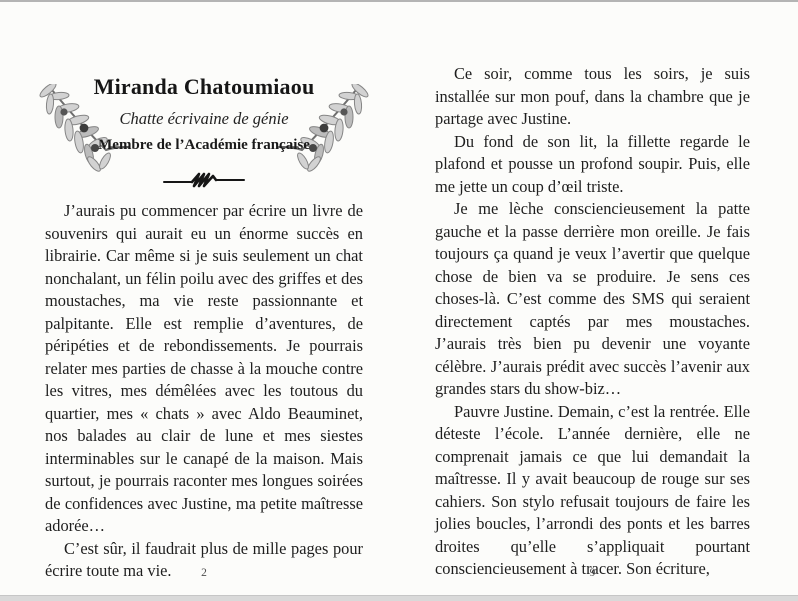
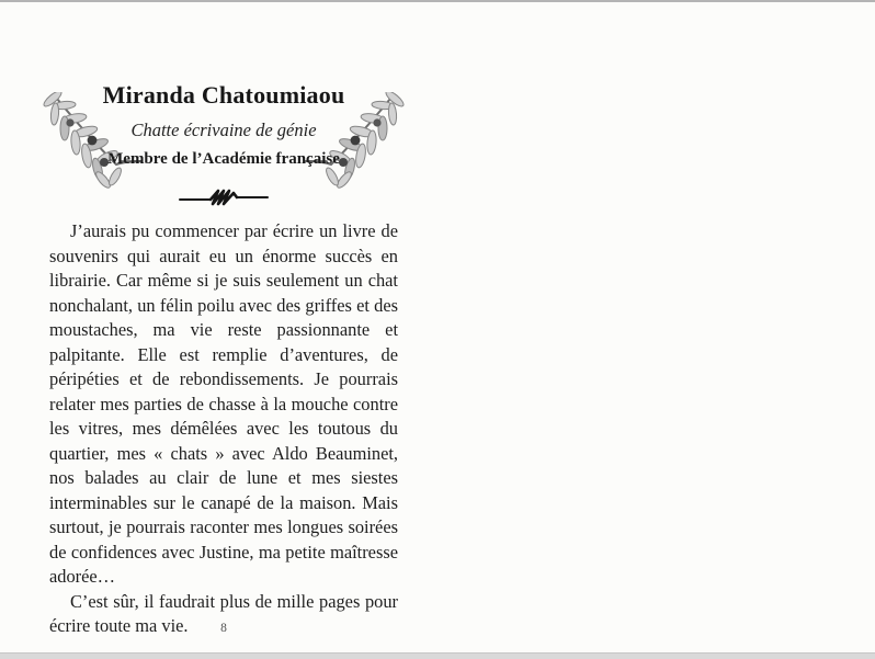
  Miranda Chatoumiaou
  Chatte écrivaine de génie
  Membre de l’Académie française
  J’aurais pu commencer par écrire un livre de souvenirs qui aurait eu un énorme succès en librairie. Car même si je suis seulement un chat nonchalant, un félin poilu avec des griffes et des moustaches, ma vie reste passionnante et palpitante. Elle est remplie d’aventures, de péripéties et de rebondissements. Je pourrais relater mes parties de chasse à la mouche contre les vitres, mes démêlées avec les toutous du quartier, mes « chats » avec Aldo Beauminet, nos balades au clair de lune et mes siestes interminables sur le canapé de la maison. Mais surtout, je pourrais raconter mes longues soirées de confidences avec Justine, ma petite maîtresse adorée…
  C’est sûr, il faudrait plus de mille pages pour écrire toute ma vie.
- 2
+ 8
- Ce soir, comme tous les soirs, je suis installée sur mon pouf, dans la chambre que je partage avec Justine.
- Du fond de son lit, la fillette regarde le plafond et pousse un profond soupir. Puis, elle me jette un coup d’œil triste.
- Je me lèche consciencieusement la patte gauche et la passe derrière mon oreille. Je fais toujours ça quand je veux l’avertir que quelque chose de bien va se produire. Je sens ces choses-là. C’est comme des SMS qui seraient directement captés par mes moustaches. J’aurais très bien pu devenir une voyante célèbre. J’aurais prédit avec succès l’avenir aux grandes stars du show-biz…
- Pauvre Justine. Demain, c’est la rentrée. Elle déteste l’école. L’année dernière, elle ne comprenait jamais ce que lui demandait la maîtresse. Il y avait beaucoup de rouge sur ses cahiers. Son stylo refusait toujours de faire les jolies boucles, l’arrondi des ponts et les barres droites qu’elle s’appliquait pourtant consciencieusement à tracer. Son écriture,
- 9
